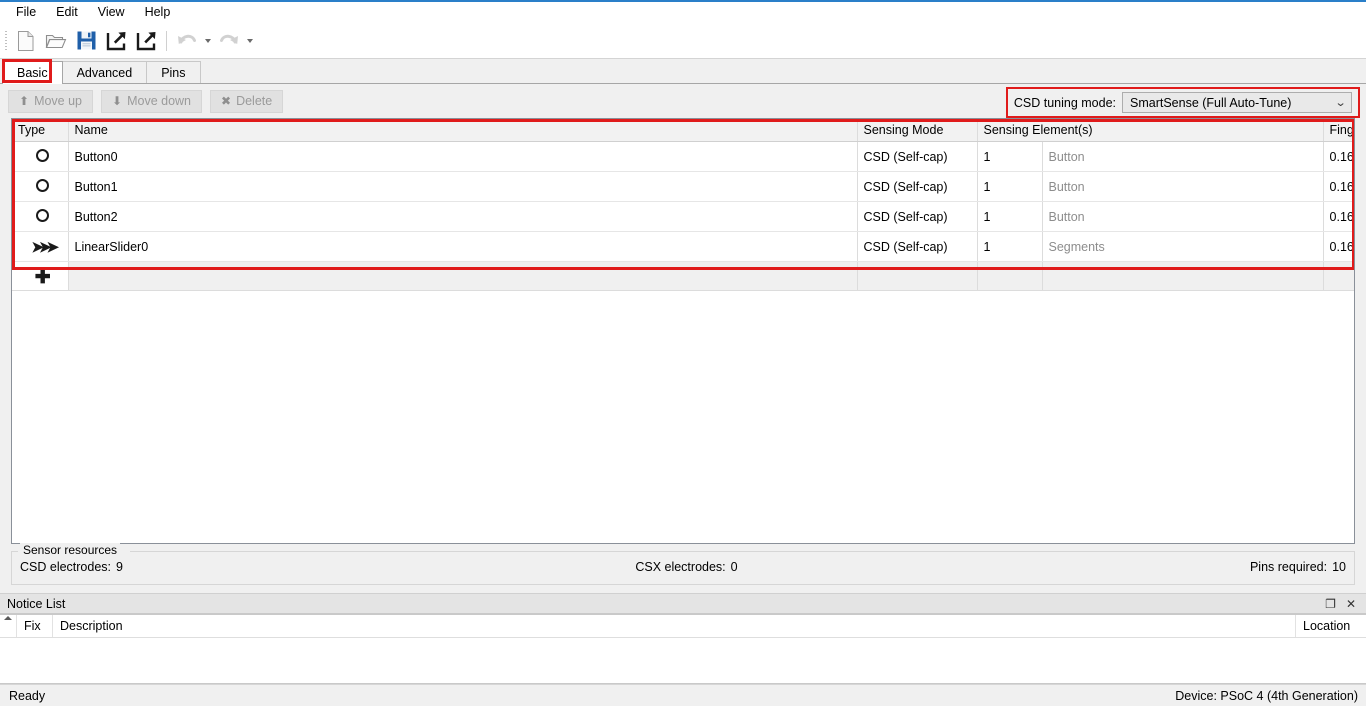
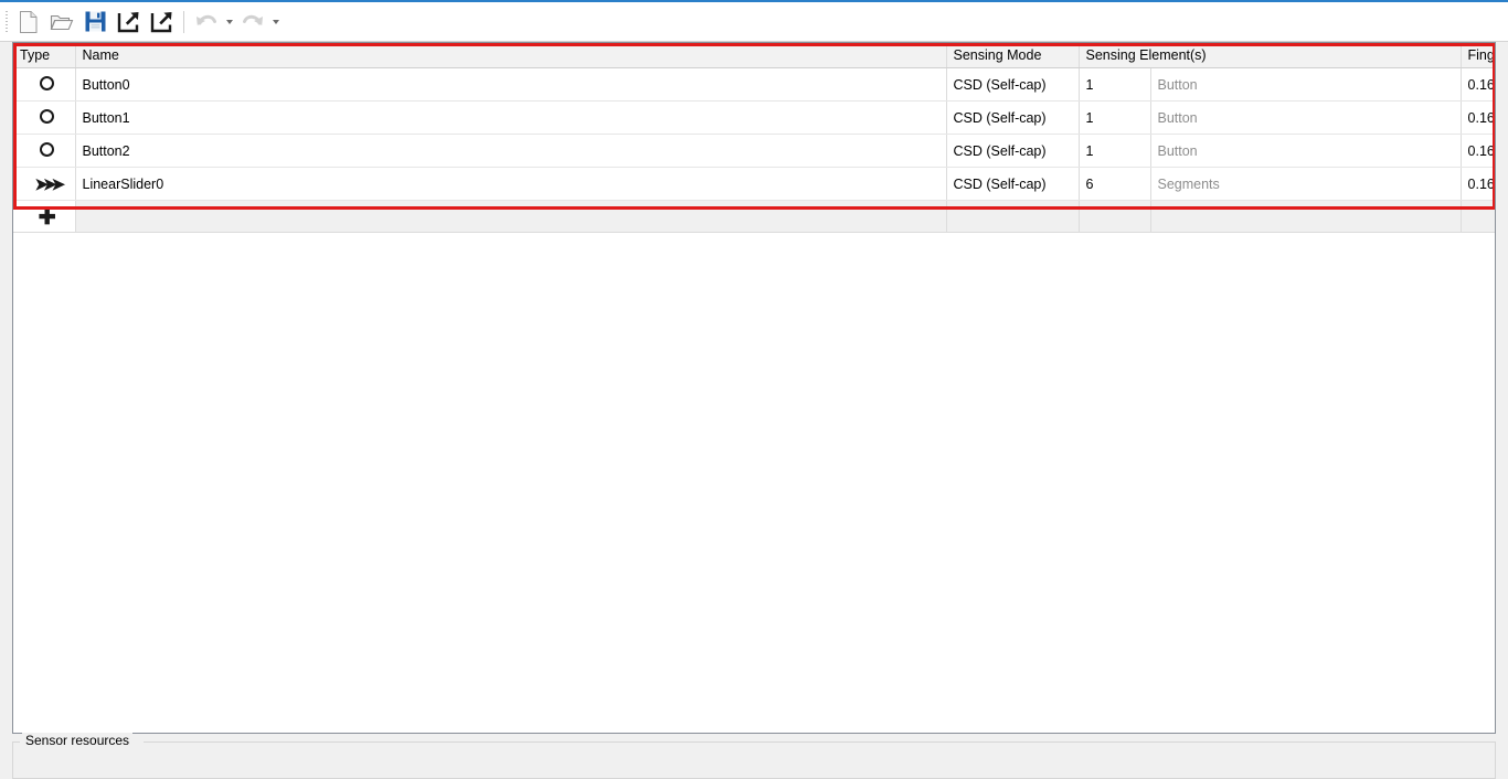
- File
- Edit
- View
- Help
- Basic
- Advanced
- Pins
- ⬆
- Move up
- ⬇
- Move down
- ✖
- Delete
- CSD tuning mode:
- SmartSense (Full Auto-Tune)
- ⌄
  Type	Name	Sensing Mode	Sensing Element(s)	Fing
  	Button0	CSD (Self-cap)	1	Button	0.16
  	Button1	CSD (Self-cap)	1	Button	0.16
  	Button2	CSD (Self-cap)	1	Button	0.16
- ➤➤➤	LinearSlider0	CSD (Self-cap)	1	Segments	0.16
+ ➤➤➤	LinearSlider0	CSD (Self-cap)	6	Segments	0.16
  ✚
  Sensor resources
- CSD electrodes: 9
- CSX electrodes: 0
- Pins required: 10
- Notice List
- ❐
- ✕
- Fix
- Description
- Location
- Ready
- Device: PSoC 4 (4th Generation)
